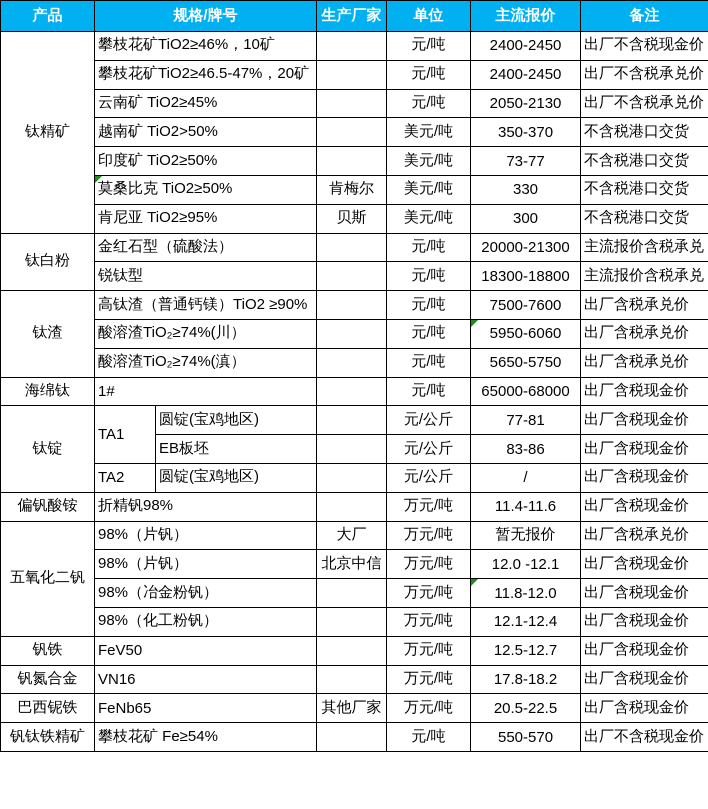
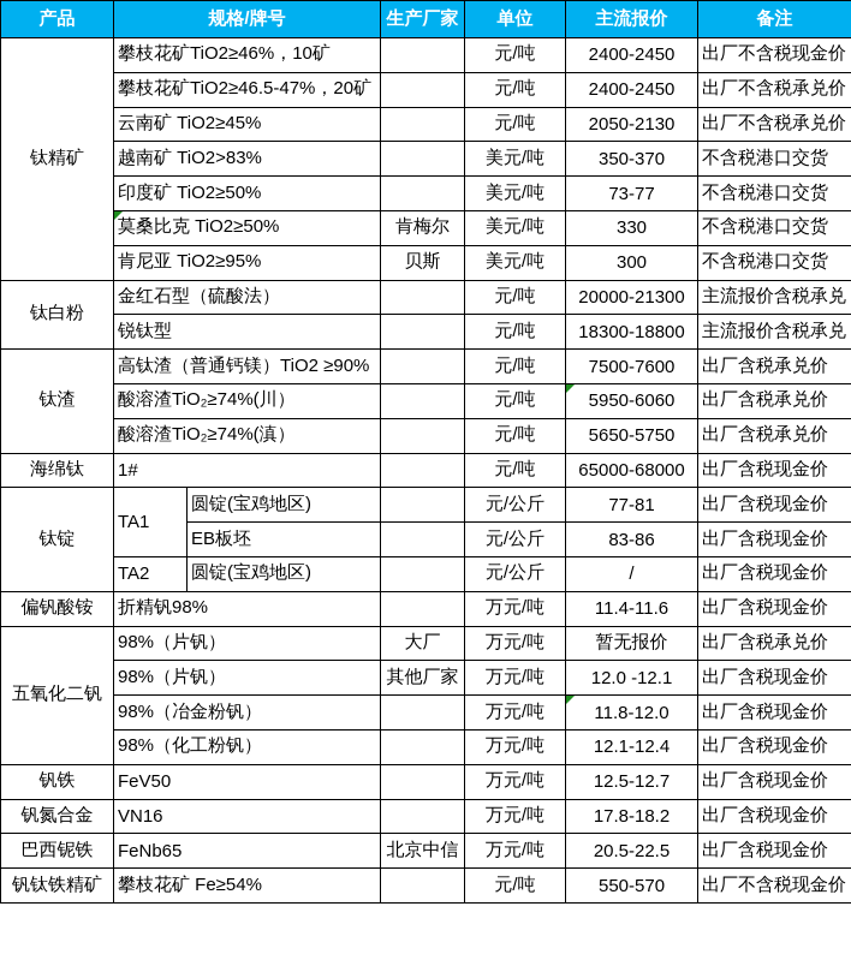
  产品	规格/牌号	生产厂家	单位	主流报价	备注
  钛精矿	攀枝花矿TiO2≥46%，10矿		元/吨	2400-2450	出厂不含税现金价
  攀枝花矿TiO2≥46.5-47%，20矿		元/吨	2400-2450	出厂不含税承兑价
  云南矿 TiO2≥45%		元/吨	2050-2130	出厂不含税承兑价
- 越南矿 TiO2>50%		美元/吨	350-370	不含税港口交货
+ 越南矿 TiO2>83%		美元/吨	350-370	不含税港口交货
  印度矿 TiO2≥50%		美元/吨	73-77	不含税港口交货
  莫桑比克 TiO2≥50%	肯梅尔	美元/吨	330	不含税港口交货
  肯尼亚 TiO2≥95%	贝斯	美元/吨	300	不含税港口交货
  钛白粉	金红石型（硫酸法）		元/吨	20000-21300	主流报价含税承兑
  锐钛型		元/吨	18300-18800	主流报价含税承兑
  钛渣	高钛渣（普通钙镁）TiO2 ≥90%		元/吨	7500-7600	出厂含税承兑价
  酸溶渣TiO₂≥74%(川）		元/吨	5950-6060	出厂含税承兑价
  酸溶渣TiO₂≥74%(滇）		元/吨	5650-5750	出厂含税承兑价
  海绵钛	1#		元/吨	65000-68000	出厂含税现金价
  钛锭	TA1	圆锭(宝鸡地区)		元/公斤	77-81	出厂含税现金价
  EB板坯		元/公斤	83-86	出厂含税现金价
  TA2	圆锭(宝鸡地区)		元/公斤	/	出厂含税现金价
  偏钒酸铵	折精钒98%		万元/吨	11.4-11.6	出厂含税现金价
  五氧化二钒	98%（片钒）	大厂	万元/吨	暂无报价	出厂含税承兑价
- 98%（片钒）	北京中信	万元/吨	12.0 -12.1	出厂含税现金价
+ 98%（片钒）	其他厂家	万元/吨	12.0 -12.1	出厂含税现金价
  98%（冶金粉钒）		万元/吨	11.8-12.0	出厂含税现金价
  98%（化工粉钒）		万元/吨	12.1-12.4	出厂含税现金价
  钒铁	FeV50		万元/吨	12.5-12.7	出厂含税现金价
  钒氮合金	VN16		万元/吨	17.8-18.2	出厂含税现金价
- 巴西铌铁	FeNb65	其他厂家	万元/吨	20.5-22.5	出厂含税现金价
+ 巴西铌铁	FeNb65	北京中信	万元/吨	20.5-22.5	出厂含税现金价
  钒钛铁精矿	攀枝花矿 Fe≥54%		元/吨	550-570	出厂不含税现金价
